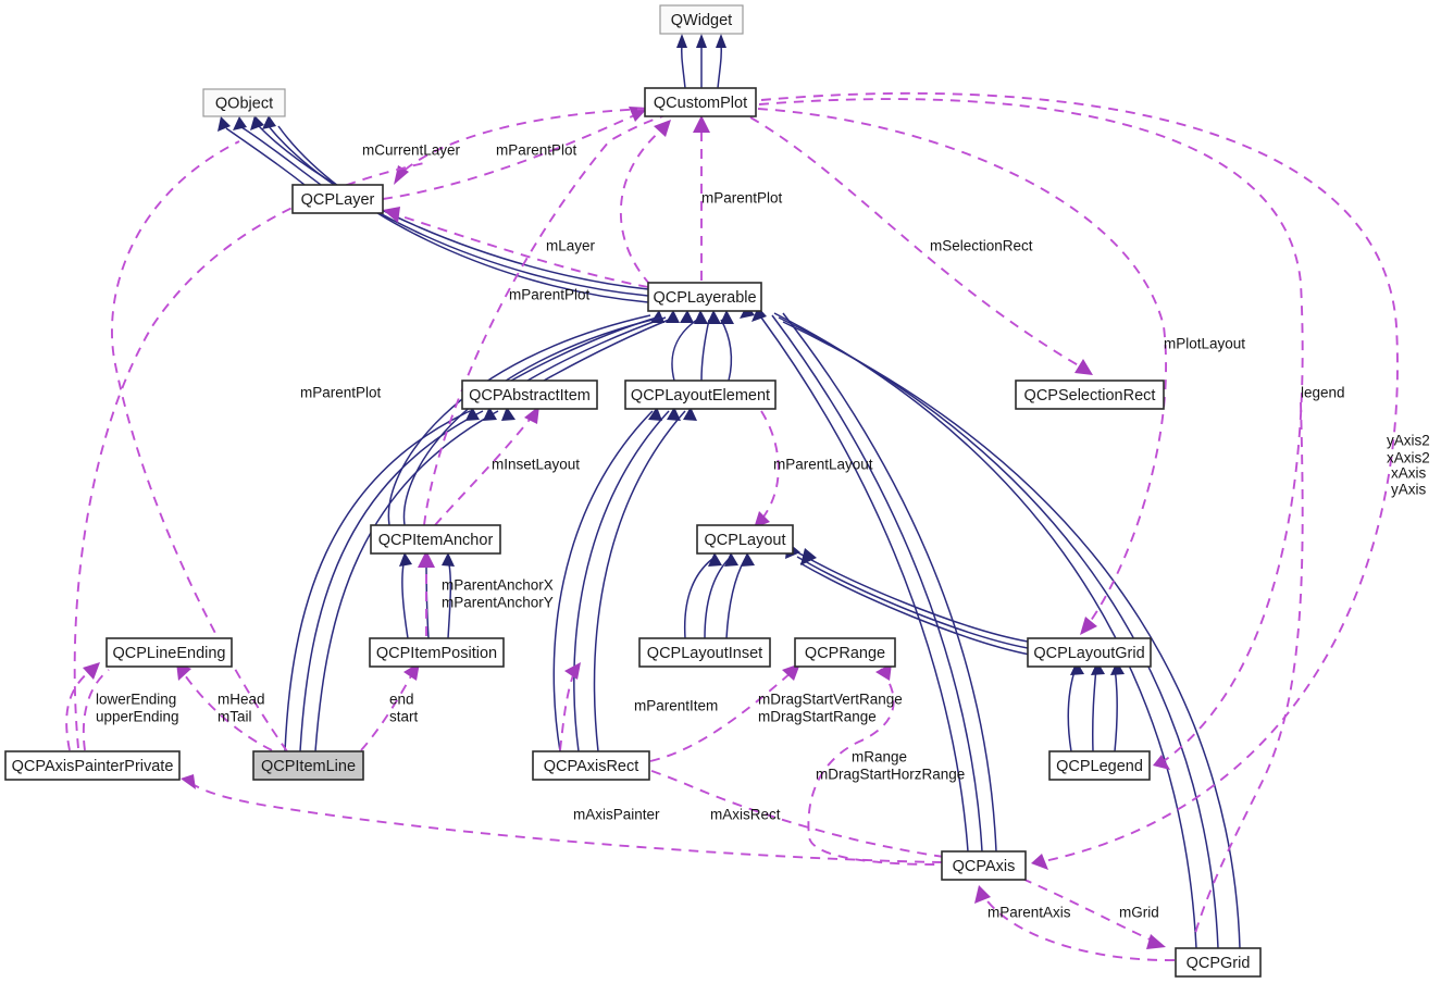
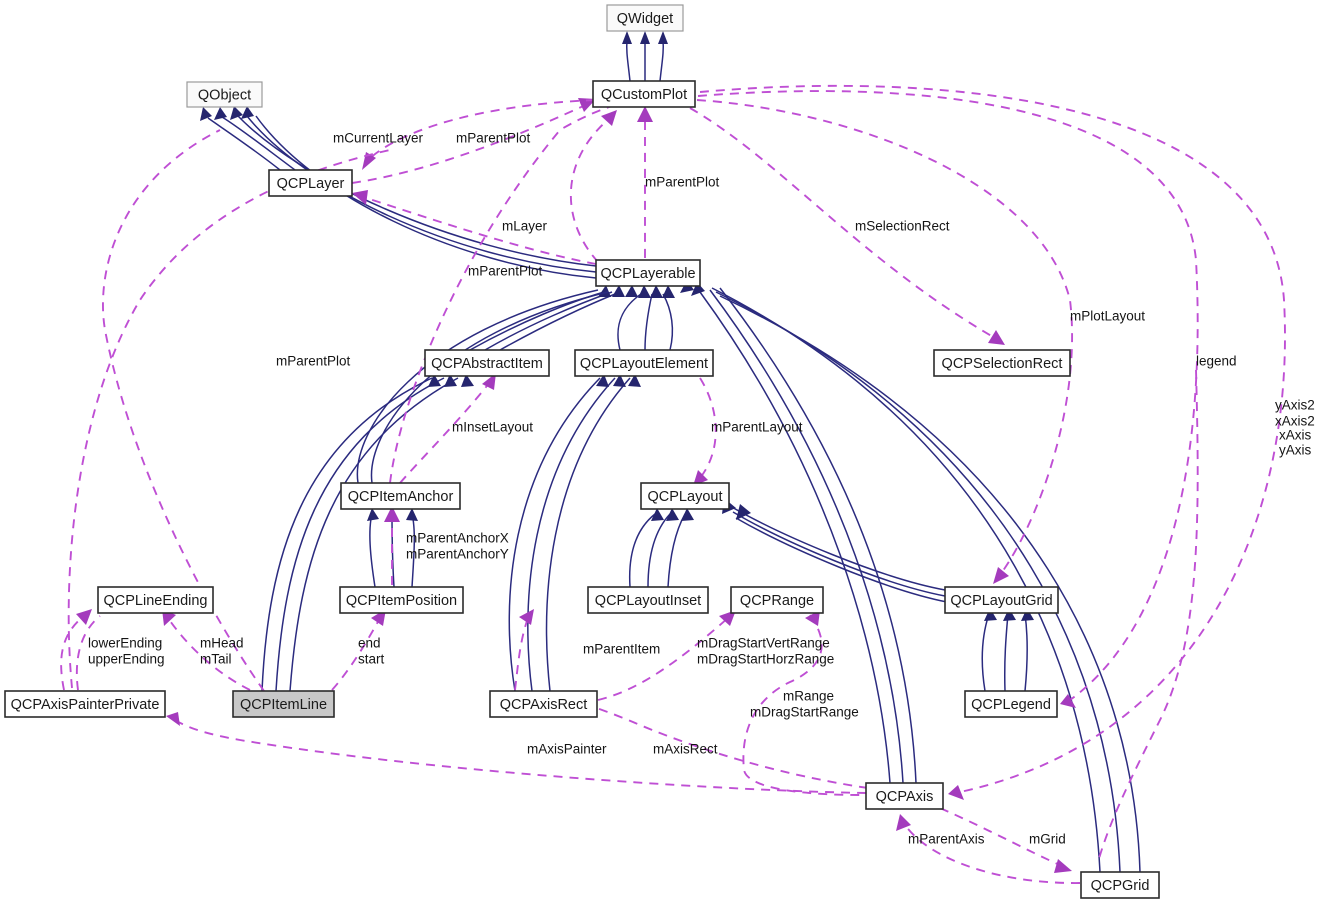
  QWidget
  QObject
  QCustomPlot
  QCPLayer
  QCPLayerable
  QCPAbstractItem
  QCPLayoutElement
  QCPSelectionRect
  QCPItemAnchor
  QCPLayout
  QCPLineEnding
  QCPItemPosition
  QCPLayoutInset
  QCPRange
  QCPLayoutGrid
  QCPAxisPainterPrivate
  QCPItemLine
  QCPAxisRect
  QCPLegend
  QCPAxis
  QCPGrid
  mCurrentLayer
  mParentPlot
  mParentPlot
  mLayer
  mSelectionRect
  mParentPlot
  mPlotLayout
  mParentPlot
  legend
  mInsetLayout
  mParentLayout
  yAxis2
  xAxis2
  xAxis
  yAxis
  mParentAnchorX
  mParentAnchorY
  lowerEnding
  upperEnding
  mHead
  mTail
  end
  start
  mParentItem
  mDragStartVertRange
- mDragStartRange
+ mDragStartHorzRange
  mRange
- mDragStartHorzRange
+ mDragStartRange
  mAxisPainter
  mAxisRect
  mParentAxis
  mGrid
